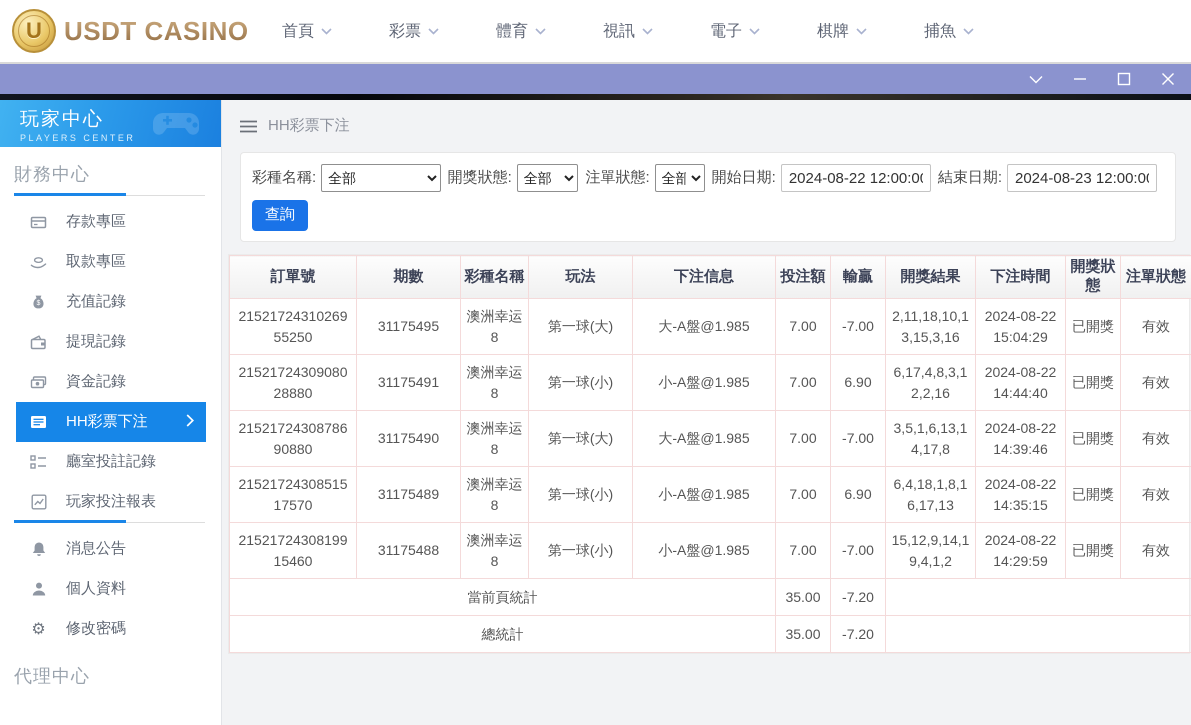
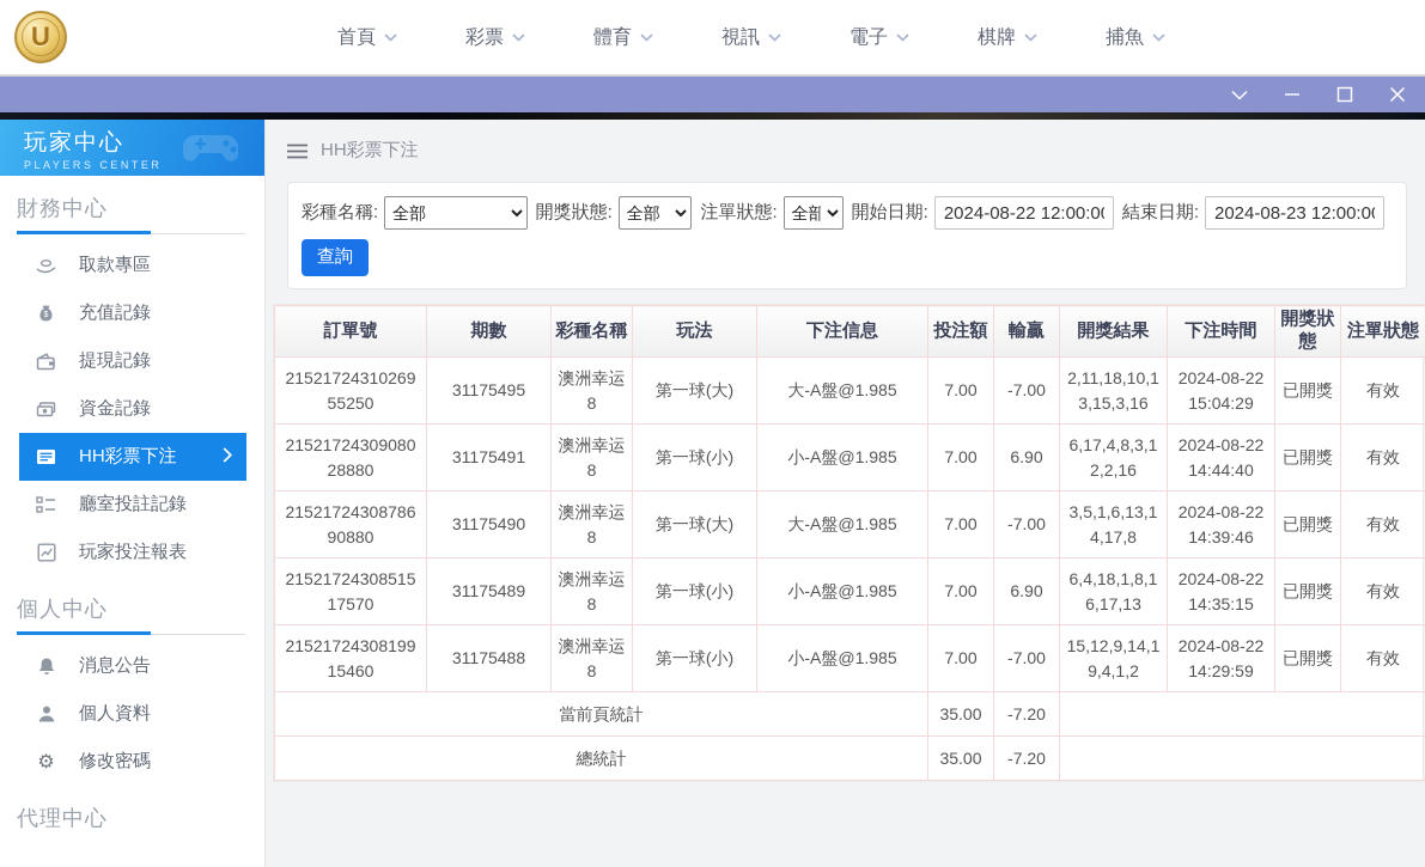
  U
- USDT CASINO
  首頁
  彩票
  體育
  視訊
  電子
  棋牌
  捕魚
  玩家中心
  PLAYERS CENTER
  財務中心
- 存款專區
  取款專區
  充值記錄
  提現記錄
  資金記錄
  HH彩票下注
  廳室投註記錄
  玩家投注報表
+ 個人中心
  消息公告
  個人資料
  ⚙
  修改密碼
  代理中心
  HH彩票下注
  彩種名稱:
  全部
  開獎狀態:
  全部
  注單狀態:
  全部
  開始日期:
  2024-08-22 12:00:0
  結束日期:
  2024-08-23 12:00:0
  查詢
  訂單號	期數	彩種名稱	玩法	下注信息	投注額	輸贏	開獎結果	下注時間	開獎狀態	注單狀態
  2152172431026955250	31175495	澳洲幸运8	第一球(大)	大-A盤@1.985	7.00	-7.00	2,11,18,10,13,15,3,16	2024-08-22 15:04:29	已開獎	有效
  2152172430908028880	31175491	澳洲幸运8	第一球(小)	小-A盤@1.985	7.00	6.90	6,17,4,8,3,12,2,16	2024-08-22 14:44:40	已開獎	有效
  2152172430878690880	31175490	澳洲幸运8	第一球(大)	大-A盤@1.985	7.00	-7.00	3,5,1,6,13,14,17,8	2024-08-22 14:39:46	已開獎	有效
  2152172430851517570	31175489	澳洲幸运8	第一球(小)	小-A盤@1.985	7.00	6.90	6,4,18,1,8,16,17,13	2024-08-22 14:35:15	已開獎	有效
  2152172430819915460	31175488	澳洲幸运8	第一球(小)	小-A盤@1.985	7.00	-7.00	15,12,9,14,19,4,1,2	2024-08-22 14:29:59	已開獎	有效
  當前頁統計	35.00	-7.20
  總統計	35.00	-7.20
